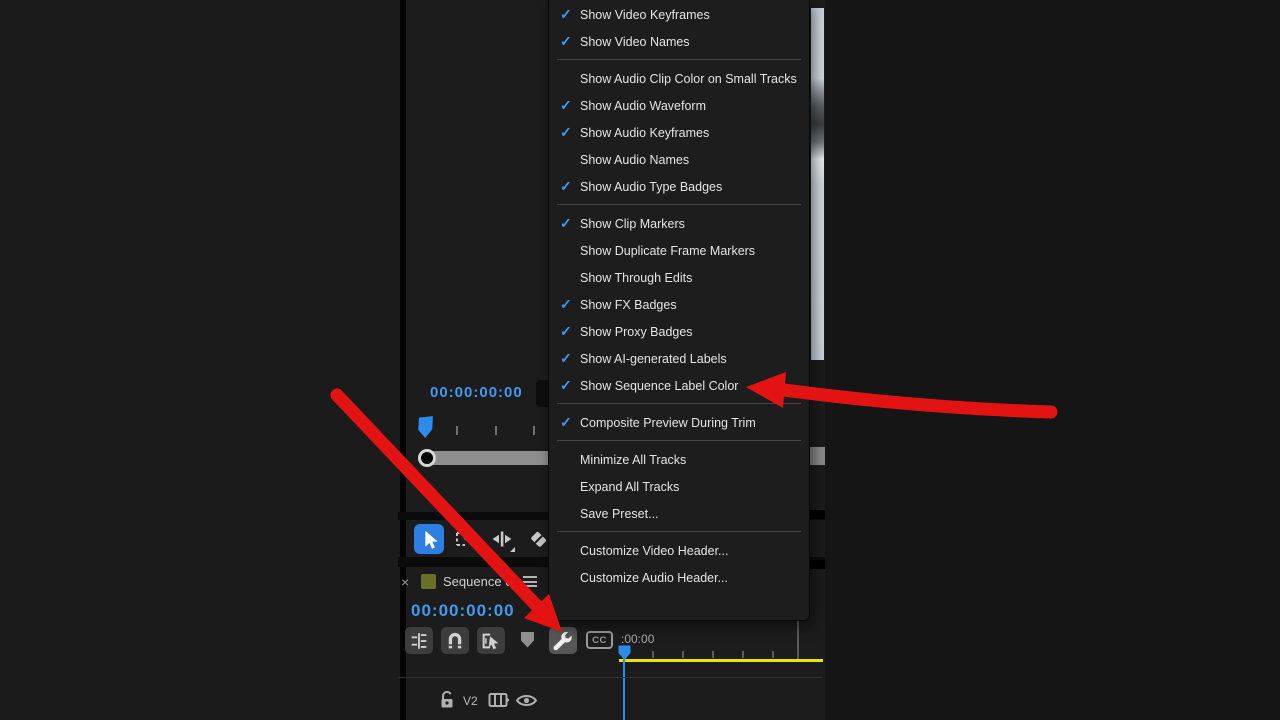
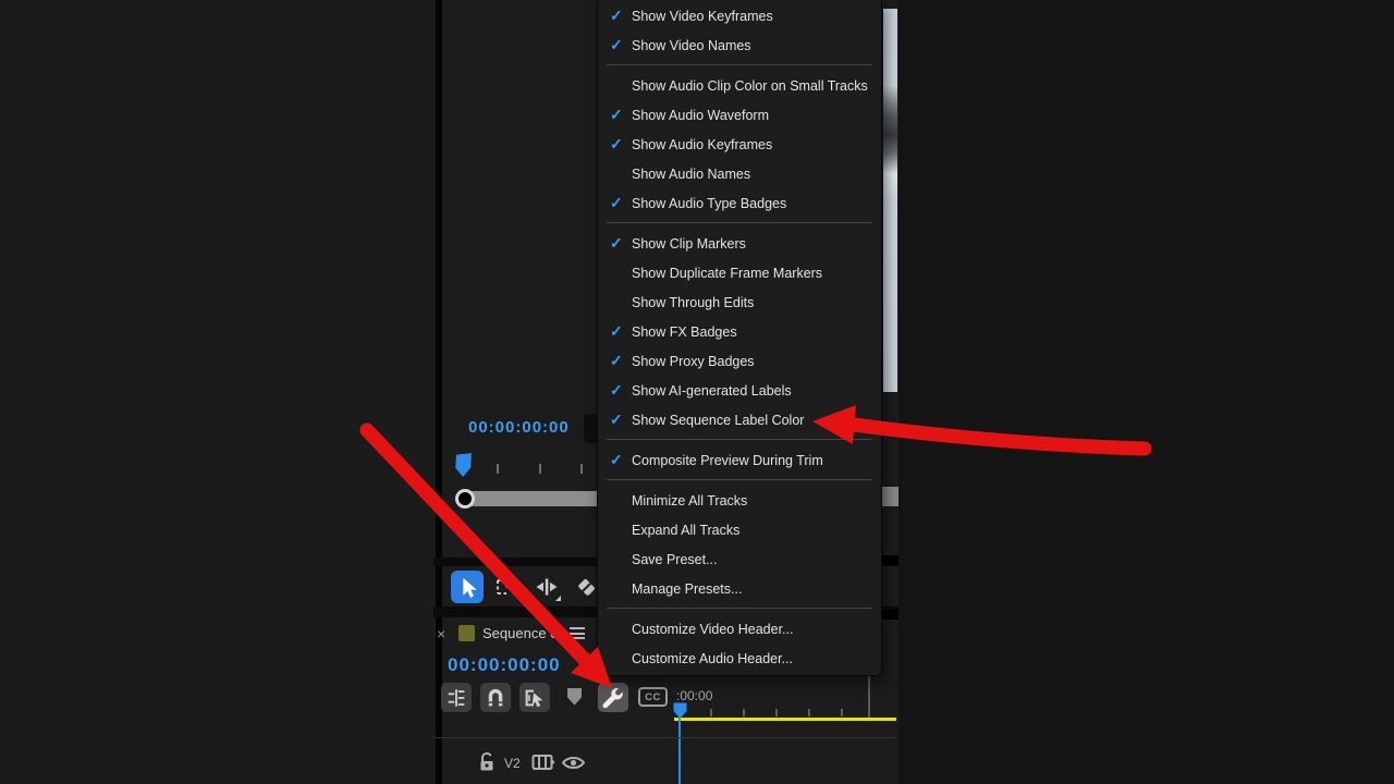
  00:00:00:00
  ×
  Sequence
  00:00:00:00
  CC
  :00:00
  V2
  ✓
  Show Video Keyframes
  ✓
  Show Video Names
  Show Audio Clip Color on Small Tracks
  ✓
  Show Audio Waveform
  ✓
  Show Audio Keyframes
  Show Audio Names
  ✓
  Show Audio Type Badges
  ✓
  Show Clip Markers
  Show Duplicate Frame Markers
  Show Through Edits
  ✓
  Show FX Badges
  ✓
  Show Proxy Badges
  ✓
  Show AI-generated Labels
  ✓
  Show Sequence Label Color
  ✓
  Composite Preview During Trim
  Minimize All Tracks
  Expand All Tracks
  Save Preset...
+ Manage Presets...
  Customize Video Header...
  Customize Audio Header...
